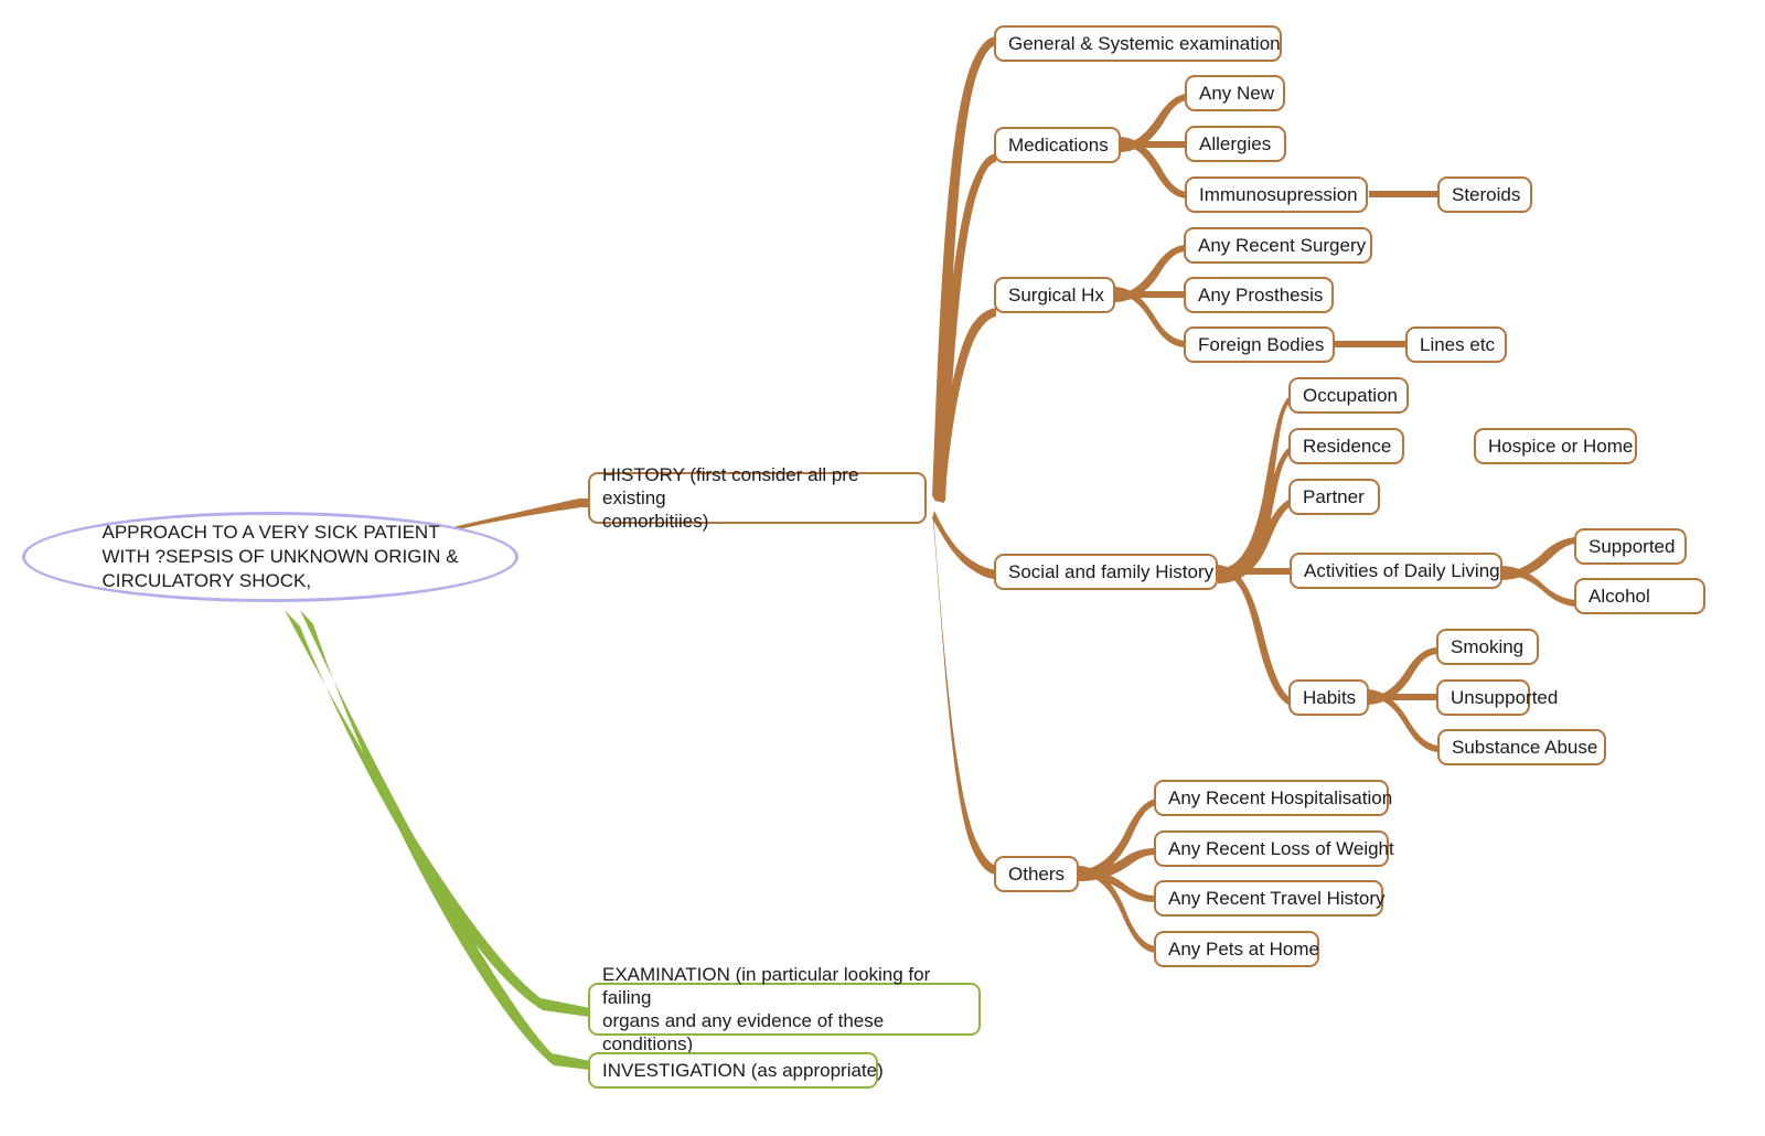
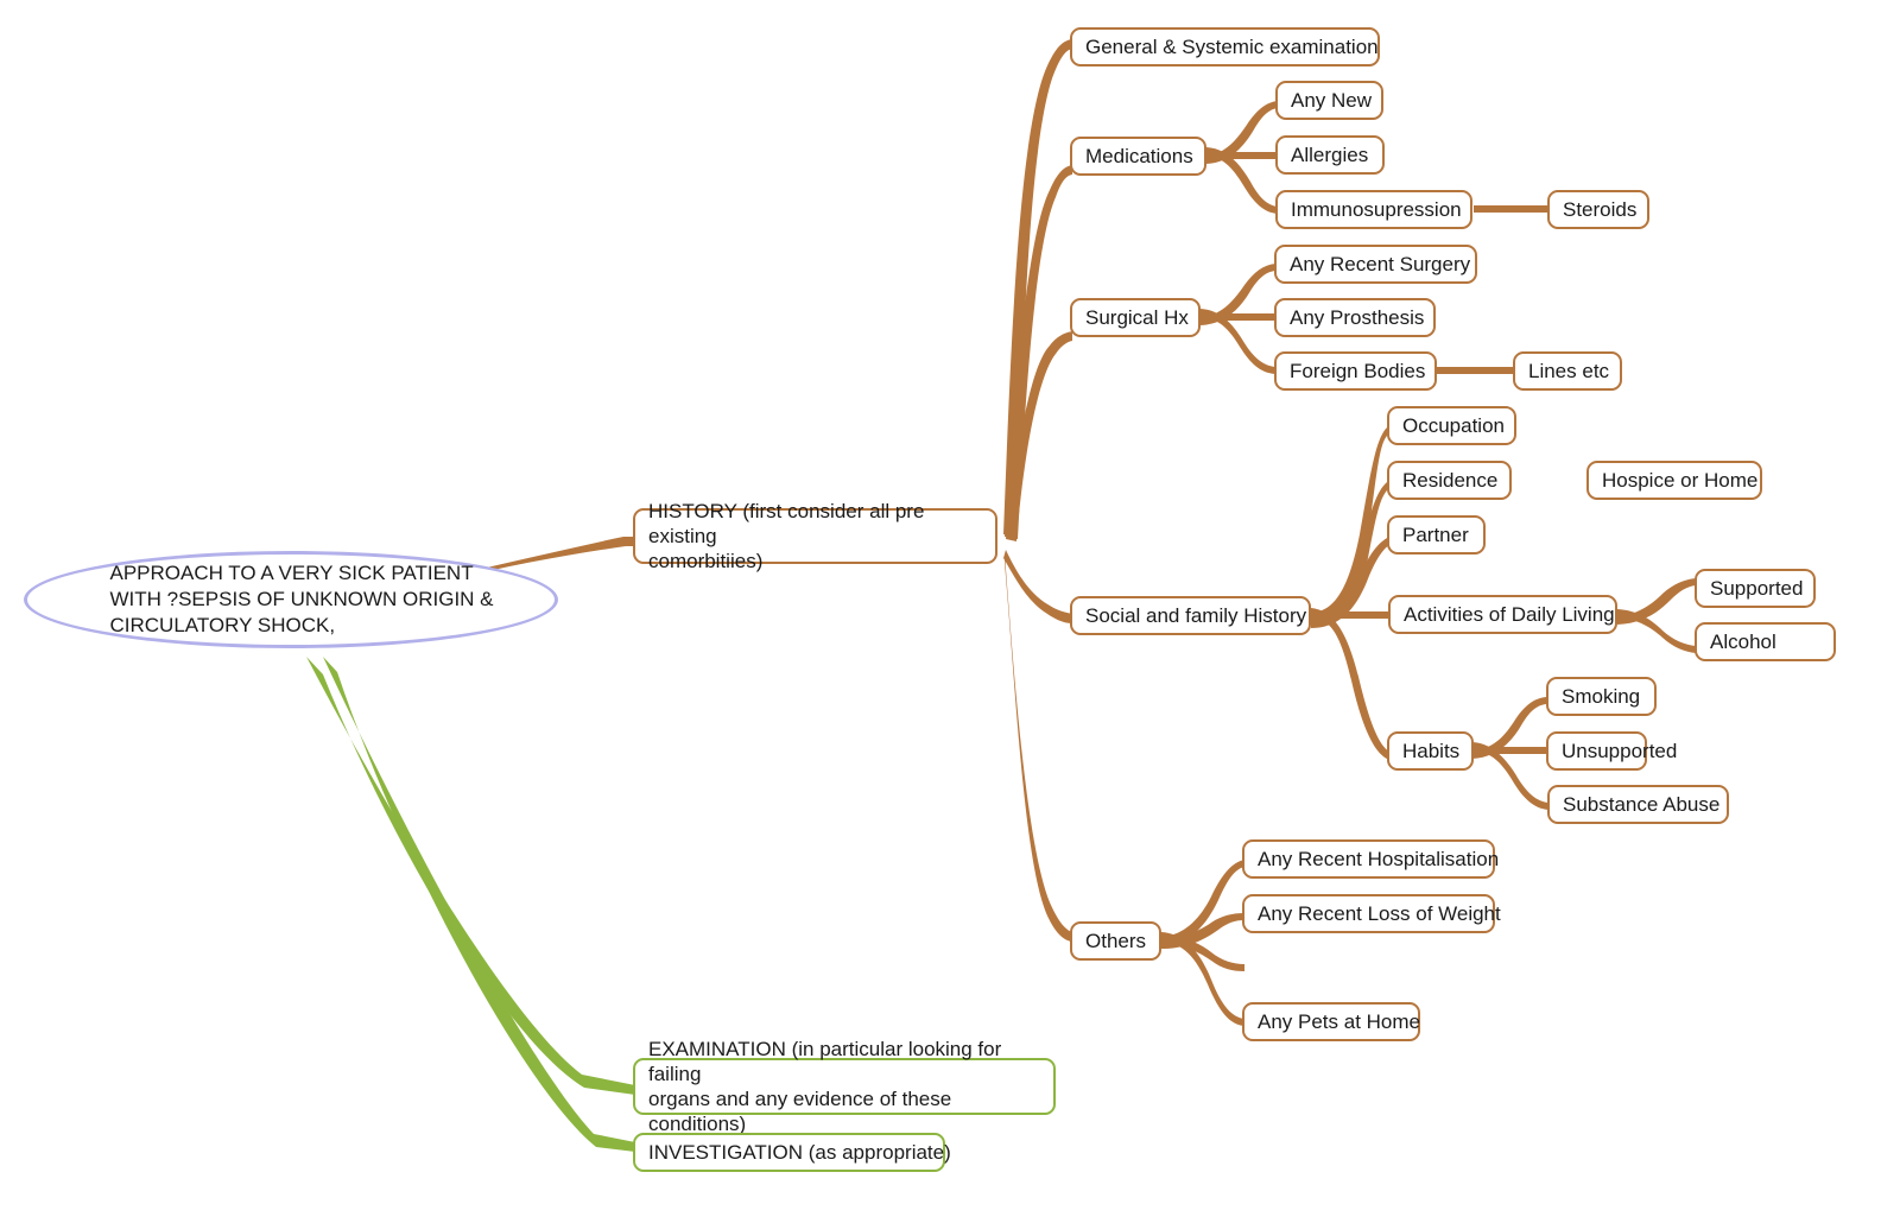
  APPROACH TO A VERY SICK PATIENT
  WITH ?SEPSIS OF UNKNOWN ORIGIN &
  CIRCULATORY SHOCK,
  HISTORY (first consider all pre existing
  comorbitiies)
  EXAMINATION (in particular looking for failing
  organs and any evidence of these conditions)
  INVESTIGATION (as appropriate)
  General & Systemic examination
  Medications
  Surgical Hx
  Social and family History
  Others
  Any New
  Allergies
  Immunosupression
  Steroids
  Any Recent Surgery
  Any Prosthesis
  Foreign Bodies
  Lines etc
  Occupation
  Residence
  Hospice or Home
  Partner
  Activities of Daily Living
  Supported
  Alcohol
  Habits
  Smoking
  Unsupported
  Substance Abuse
  Any Recent Hospitalisation
  Any Recent Loss of Weight
- Any Recent Travel History
  Any Pets at Home
